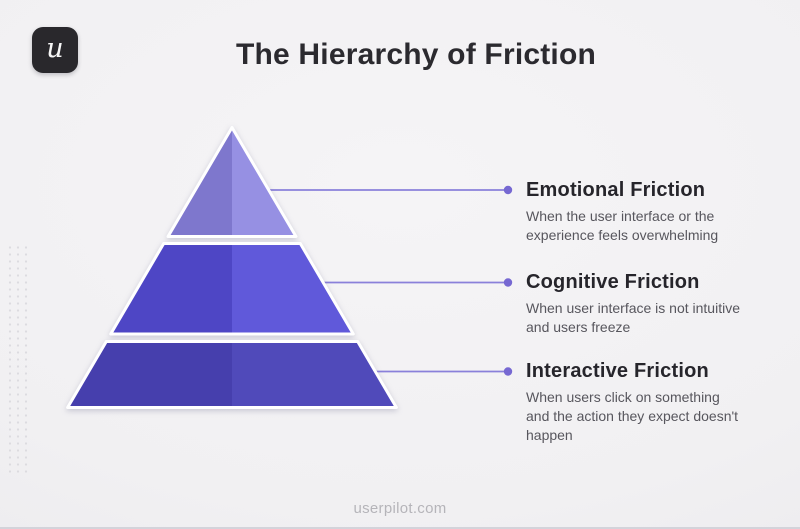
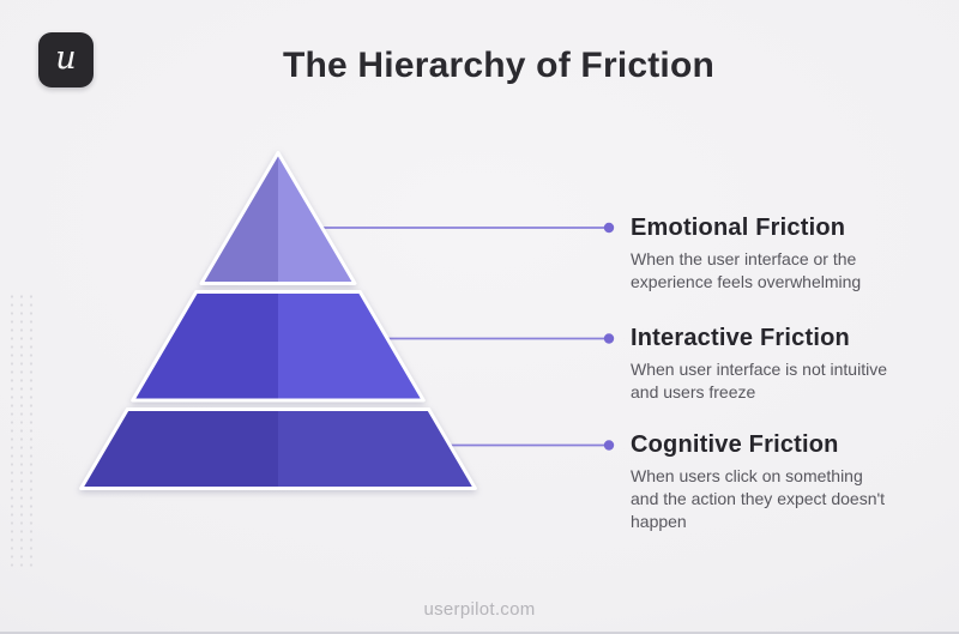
  u
  The Hierarchy of Friction
  Emotional Friction
  When the user interface or the experience feels overwhelming
- Cognitive Friction
+ Interactive Friction
  When user interface is not intuitive and users freeze
- Interactive Friction
+ Cognitive Friction
  When users click on something and the action they expect doesn't happen
  userpilot.com
